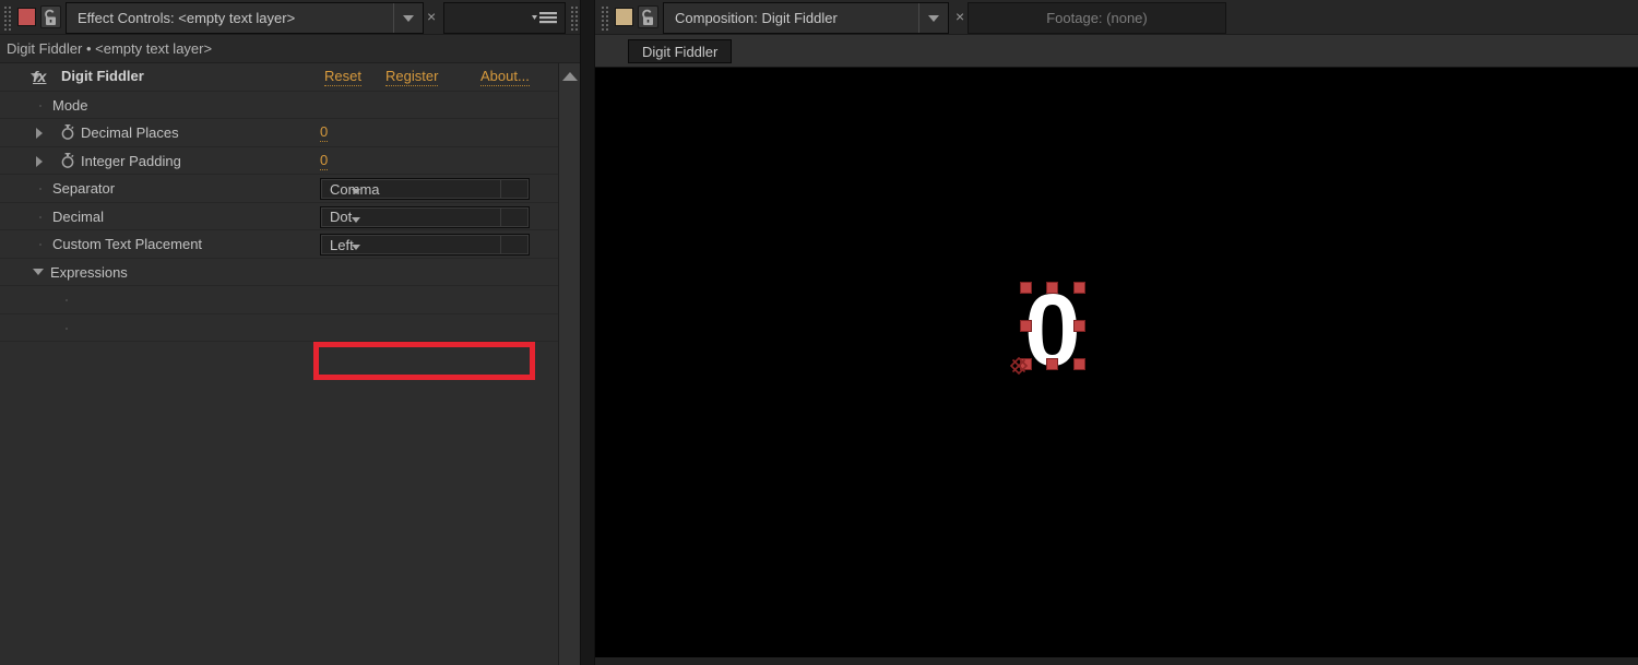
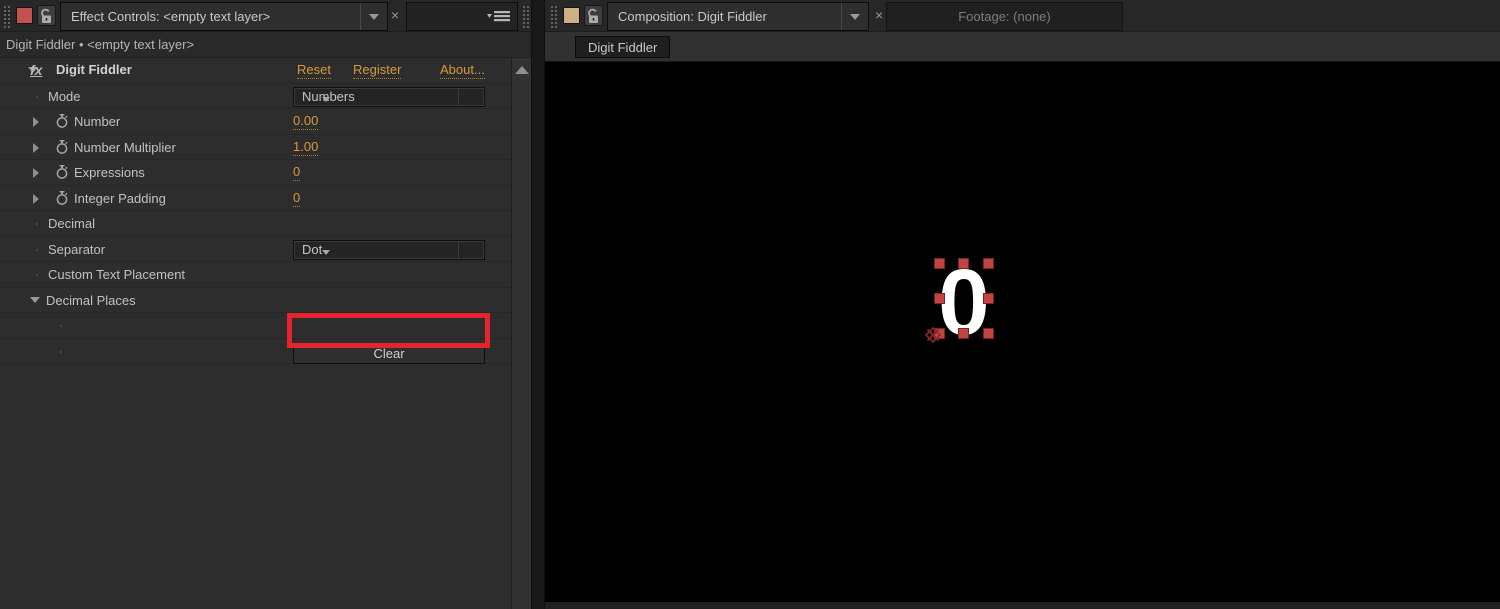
  Effect Controls: <empty text layer>
  ×
  Digit Fiddler • <empty text layer>
  fx
  Digit Fiddler
  Reset
  Register
  About...
  Mode
+ Numbers
+ Number
+ 0.00
+ Number Multiplier
+ 1.00
- Decimal Places
+ Expressions
  0
  Integer Padding
  0
- Separator
+ Decimal
- Comma
- Decimal
+ Separator
  Dot
  Custom Text Placement
- Left
- Expressions
+ Decimal Places
+ Clear
  Composition: Digit Fiddler
  ×
  Footage: (none)
  Digit Fiddler
  0
